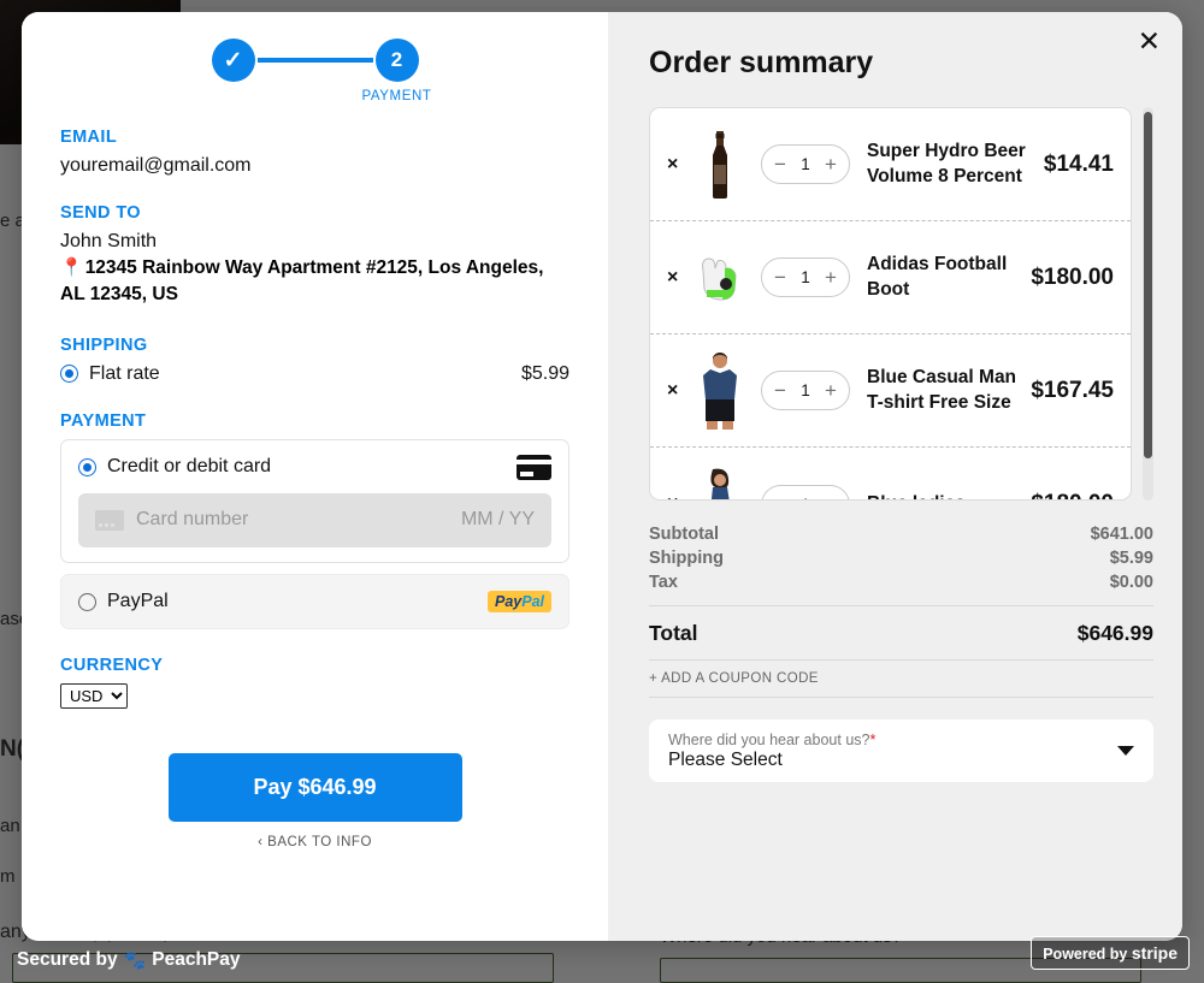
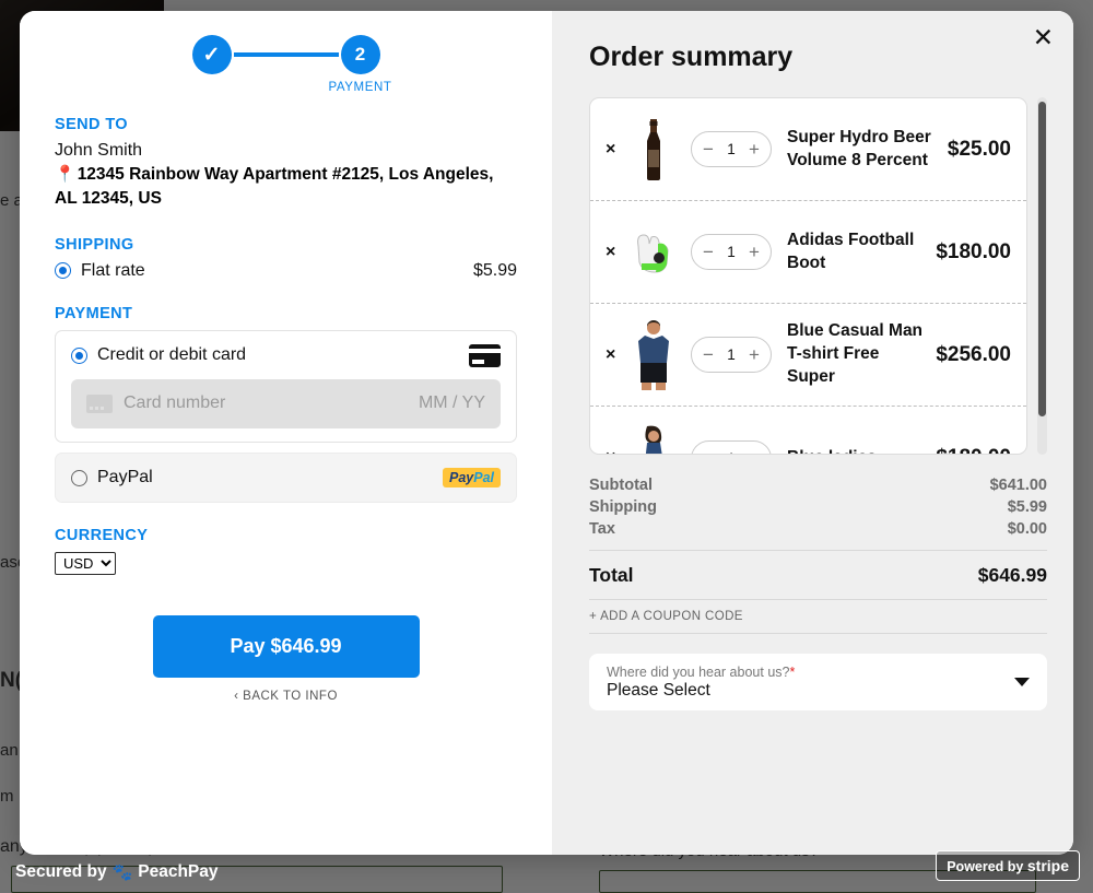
  e a
  N(
  an
  m
  ✓
  2
  PAYMENT
- EMAIL
- youremail@gmail.com
  SEND TO
  John Smith
  📍12345 Rainbow Way Apartment #2125, Los Angeles, AL 12345, US
  SHIPPING
  Flat rate
  $5.99
  PAYMENT
  Credit or debit card
  Card number
  MM / YY
  PayPal
  PayPal
  CURRENCY
  USD
  Pay $646.99
  ‹ BACK TO INFO
  ✕
  Order summary
  ×
  −
  1
  +
  Super Hydro Beer Volume 8 Percent
- $14.41
+ $25.00
  ×
  −
  1
  +
  Adidas Football Boot
  $180.00
  ×
  −
  1
  +
- Blue Casual Man T-shirt Free Size
+ Blue Casual Man T-shirt Free Super
- $167.45
+ $256.00
  Subtotal
  $641.00
  Shipping
  $5.99
  Tax
  $0.00
  Total
  $646.99
  + ADD A COUPON CODE
  Where did you hear about us?*
  Please Select
  Secured by
  🐾
  PeachPay
  Powered by stripe
